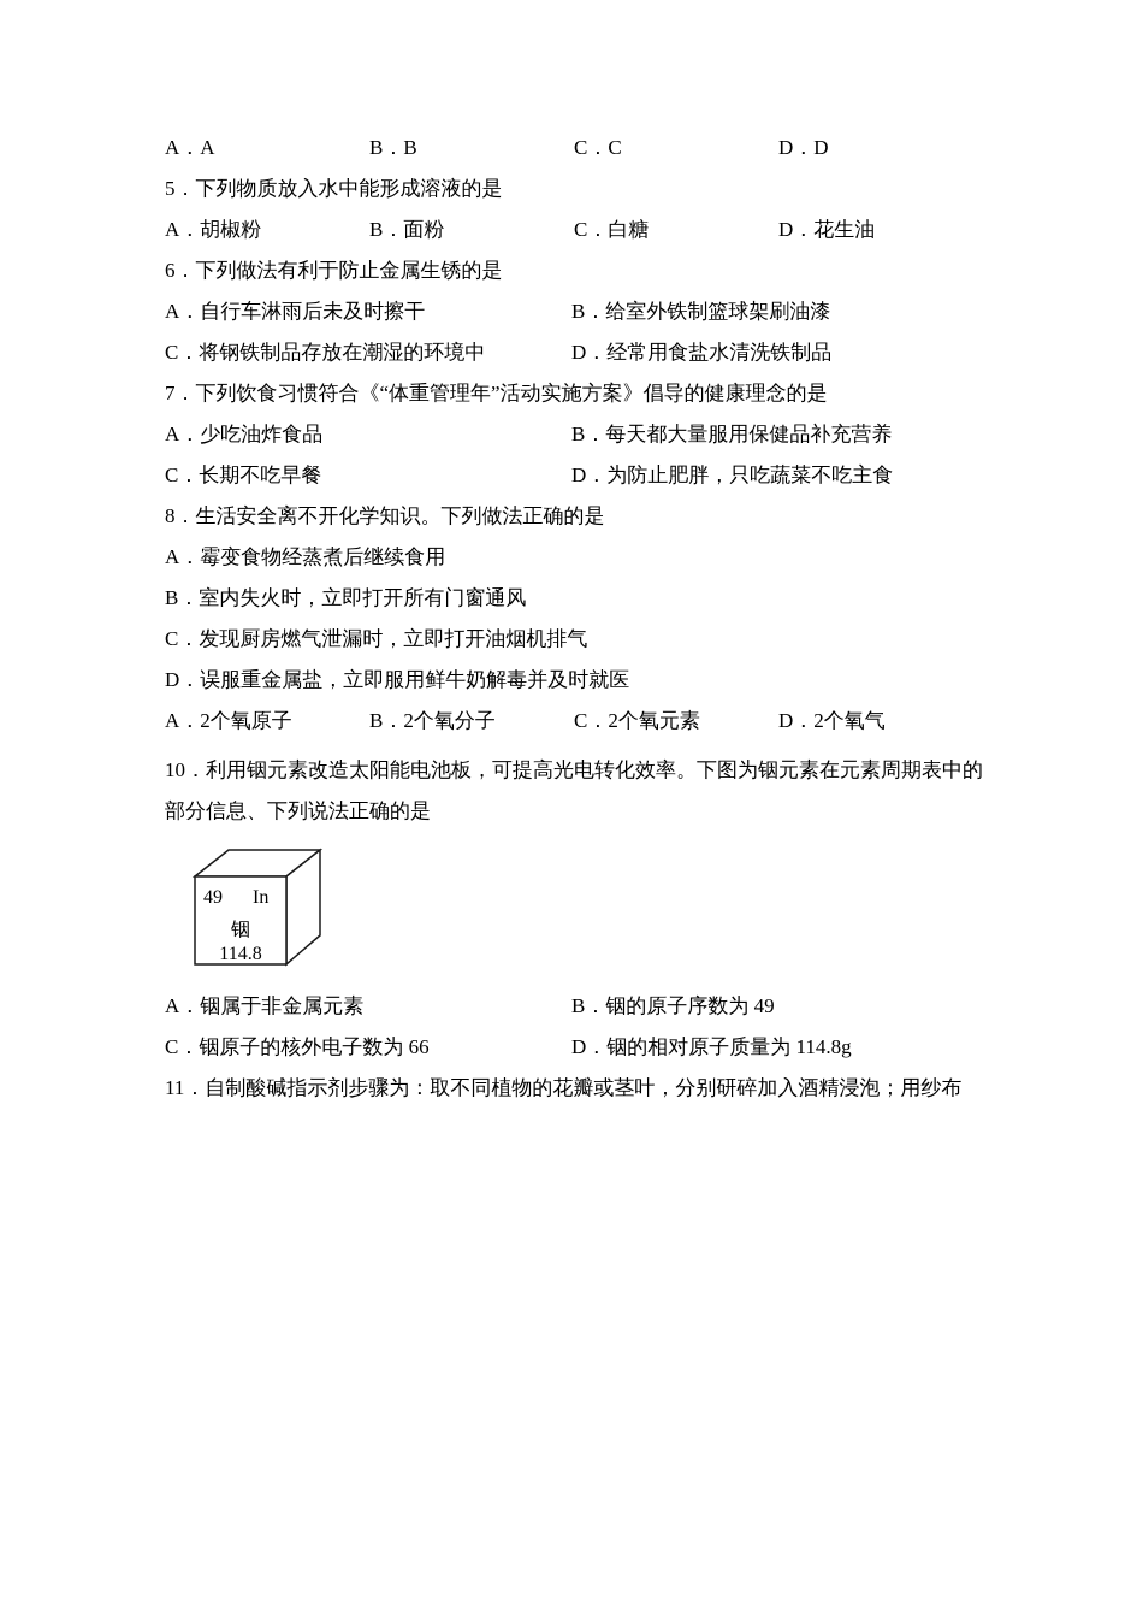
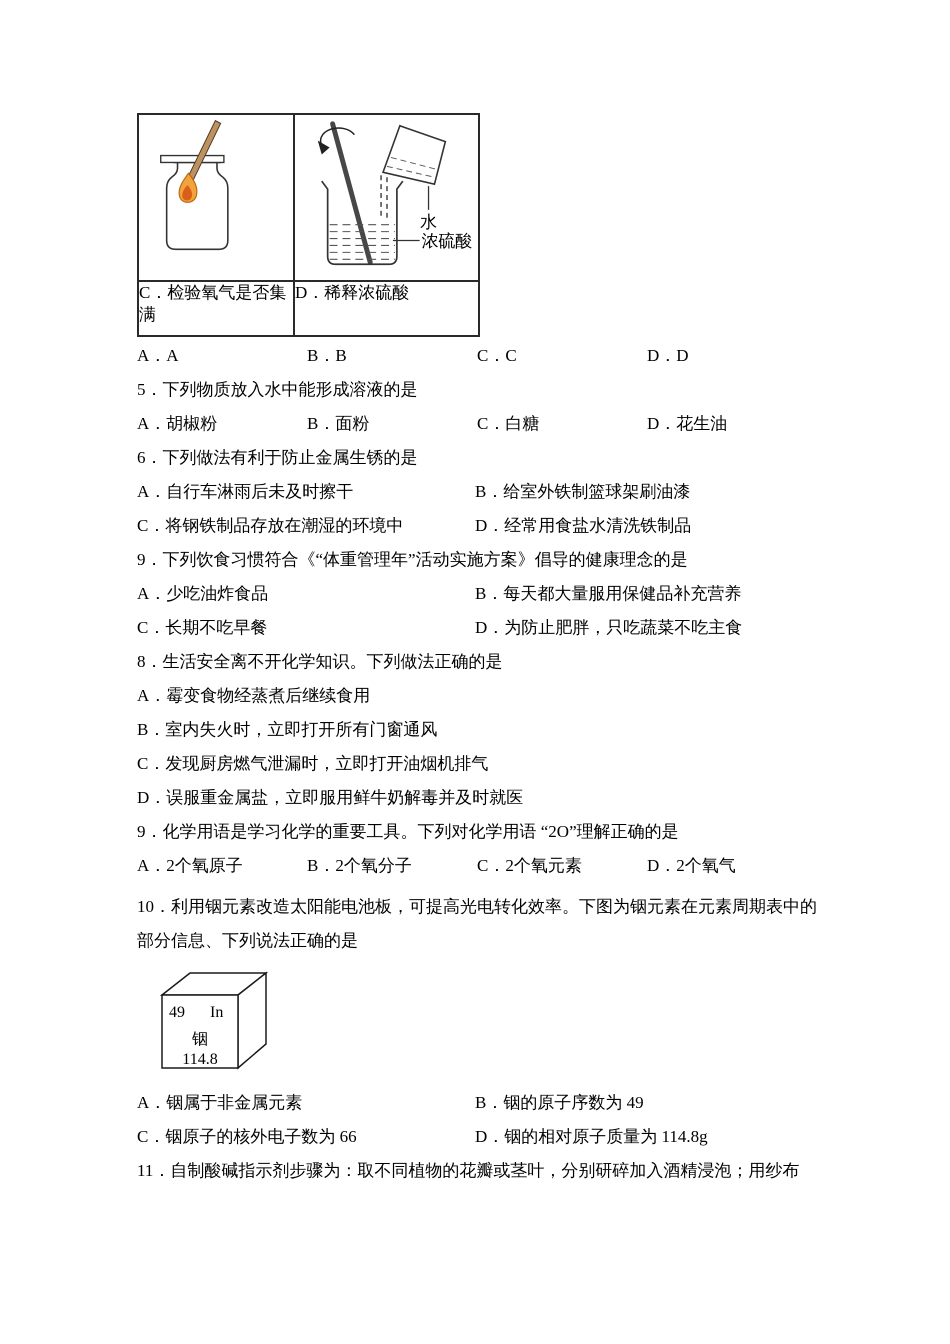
+ 	水 浓硫酸
+ C．检验氧气是否集满	D．稀释浓硫酸
  A．A
  B．B
  C．C
  D．D
  5．下列物质放入水中能形成溶液的是
  A．胡椒粉
  B．面粉
  C．白糖
  D．花生油
  6．下列做法有利于防止金属生锈的是
  A．自行车淋雨后未及时擦干
  B．给室外铁制篮球架刷油漆
  C．将钢铁制品存放在潮湿的环境中
  D．经常用食盐水清洗铁制品
- 7．下列饮食习惯符合《“体重管理年”活动实施方案》倡导的健康理念的是
+ 9．下列饮食习惯符合《“体重管理年”活动实施方案》倡导的健康理念的是
  A．少吃油炸食品
  B．每天都大量服用保健品补充营养
  C．长期不吃早餐
  D．为防止肥胖，只吃蔬菜不吃主食
  8．生活安全离不开化学知识。下列做法正确的是
  A．霉变食物经蒸煮后继续食用
  B．室内失火时，立即打开所有门窗通风
  C．发现厨房燃气泄漏时，立即打开油烟机排气
  D．误服重金属盐，立即服用鲜牛奶解毒并及时就医
+ 9．化学用语是学习化学的重要工具。下列对化学用语 “2O”理解正确的是
  A．2个氧原子
  B．2个氧分子
  C．2个氧元素
  D．2个氧气
  10．利用铟元素改造太阳能电池板，可提高光电转化效率。下图为铟元素在元素周期表中的部分信息、下列说法正确的是
  49
  In
  铟
  114.8
  A．铟属于非金属元素
  B．铟的原子序数为 49
  C．铟原子的核外电子数为 66
  D．铟的相对原子质量为 114.8g
  11．自制酸碱指示剂步骤为：取不同植物的花瓣或茎叶，分别研碎加入酒精浸泡；用纱布
